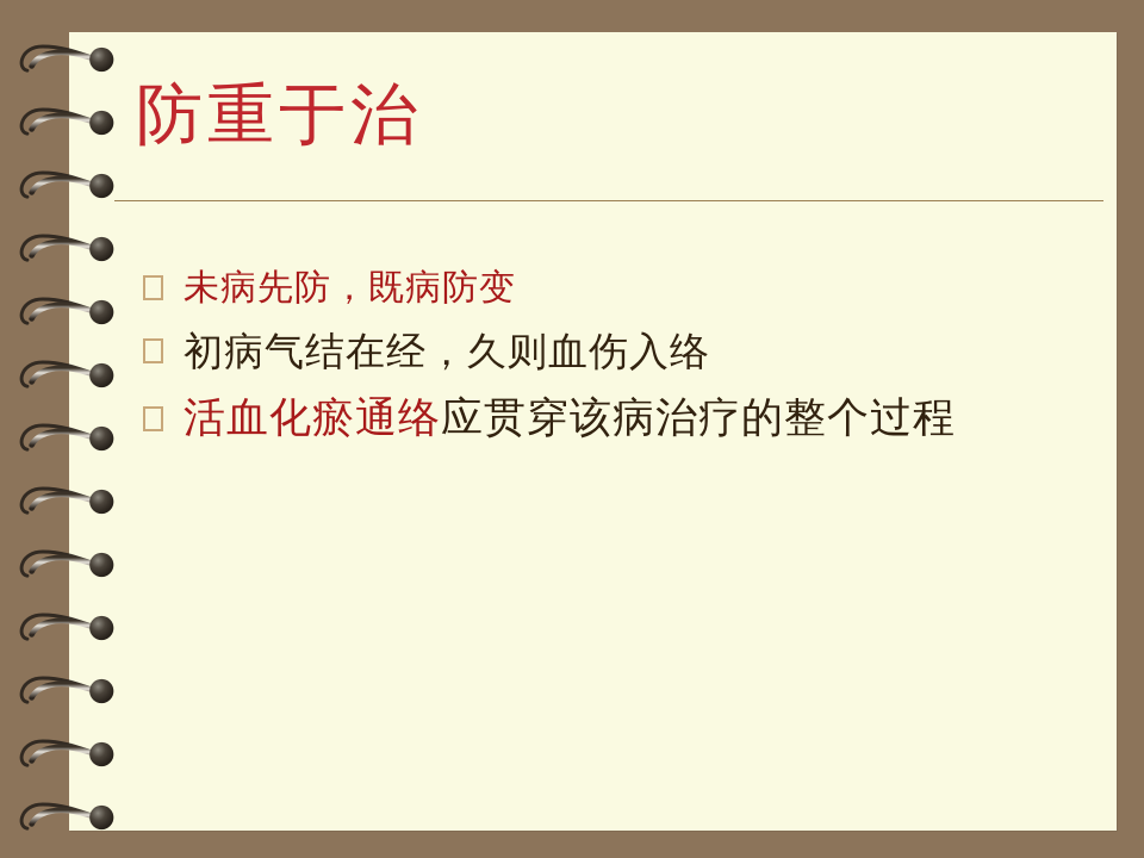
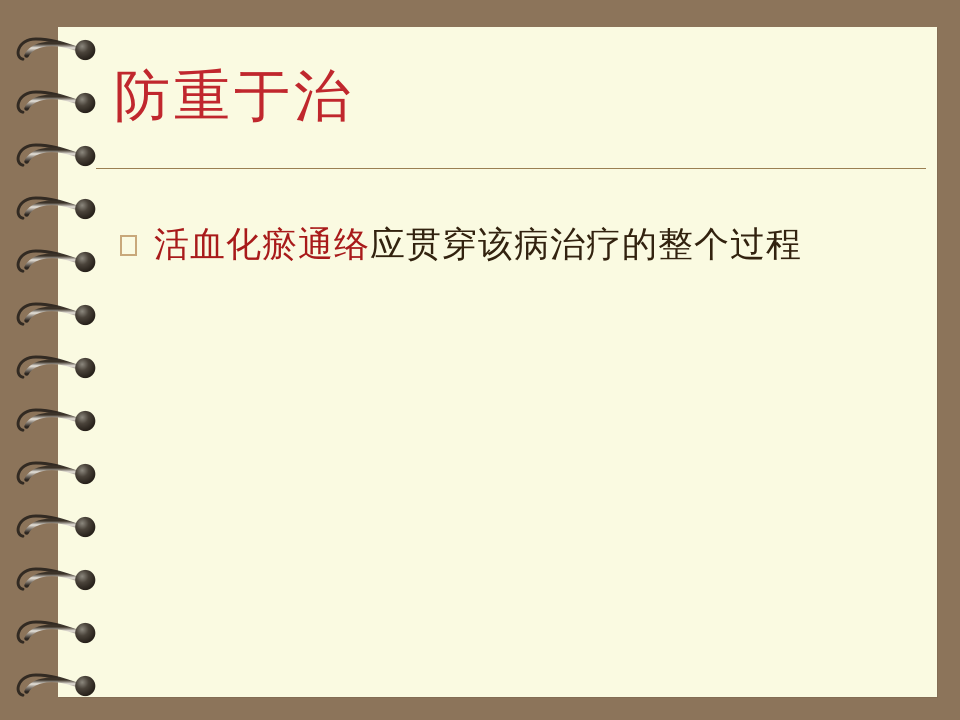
  防重于治
- 未病先防，既病防变
- 初病气结在经，久则血伤入络
  活血化瘀通络应贯穿该病治疗的整个过程
